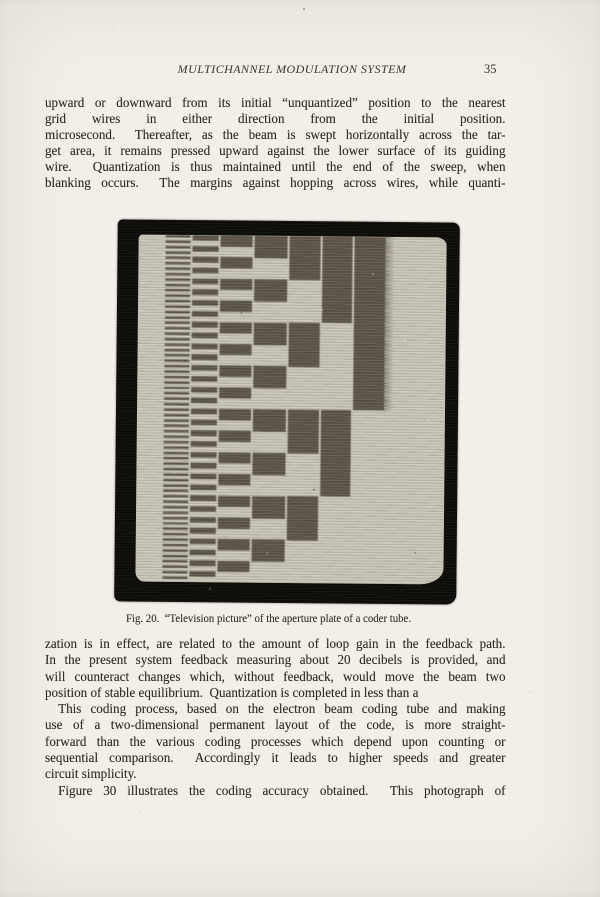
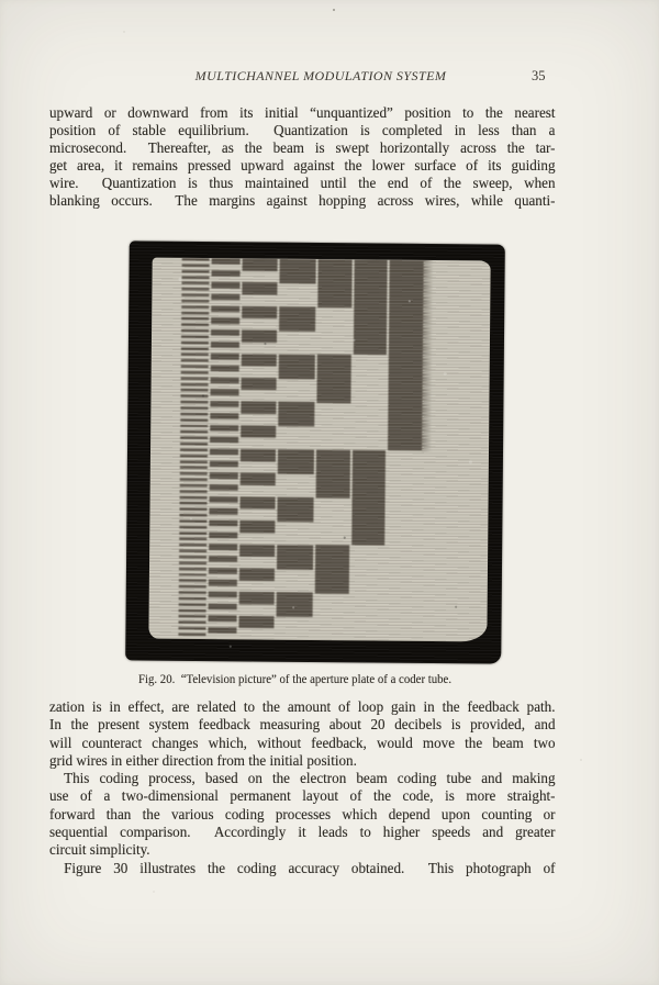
  MULTICHANNEL MODULATION SYSTEM
  35
  upward or downward from its initial “unquantized” position to the nearest
- grid wires in either direction from the initial position.
+ position of stable equilibrium. Quantization is completed in less than a
  microsecond. Thereafter, as the beam is swept horizontally across the tar-
  get area, it remains pressed upward against the lower surface of its guiding
  wire. Quantization is thus maintained until the end of the sweep, when
  blanking occurs. The margins against hopping across wires, while quanti-
  Fig. 20. “Television picture” of the aperture plate of a coder tube.
  zation is in effect, are related to the amount of loop gain in the feedback path.
  In the present system feedback measuring about 20 decibels is provided, and
  will counteract changes which, without feedback, would move the beam two
- position of stable equilibrium. Quantization is completed in less than a
+ grid wires in either direction from the initial position.
  This coding process, based on the electron beam coding tube and making
  use of a two-dimensional permanent layout of the code, is more straight-
  forward than the various coding processes which depend upon counting or
  sequential comparison. Accordingly it leads to higher speeds and greater
  circuit simplicity.
  Figure 30 illustrates the coding accuracy obtained. This photograph of
